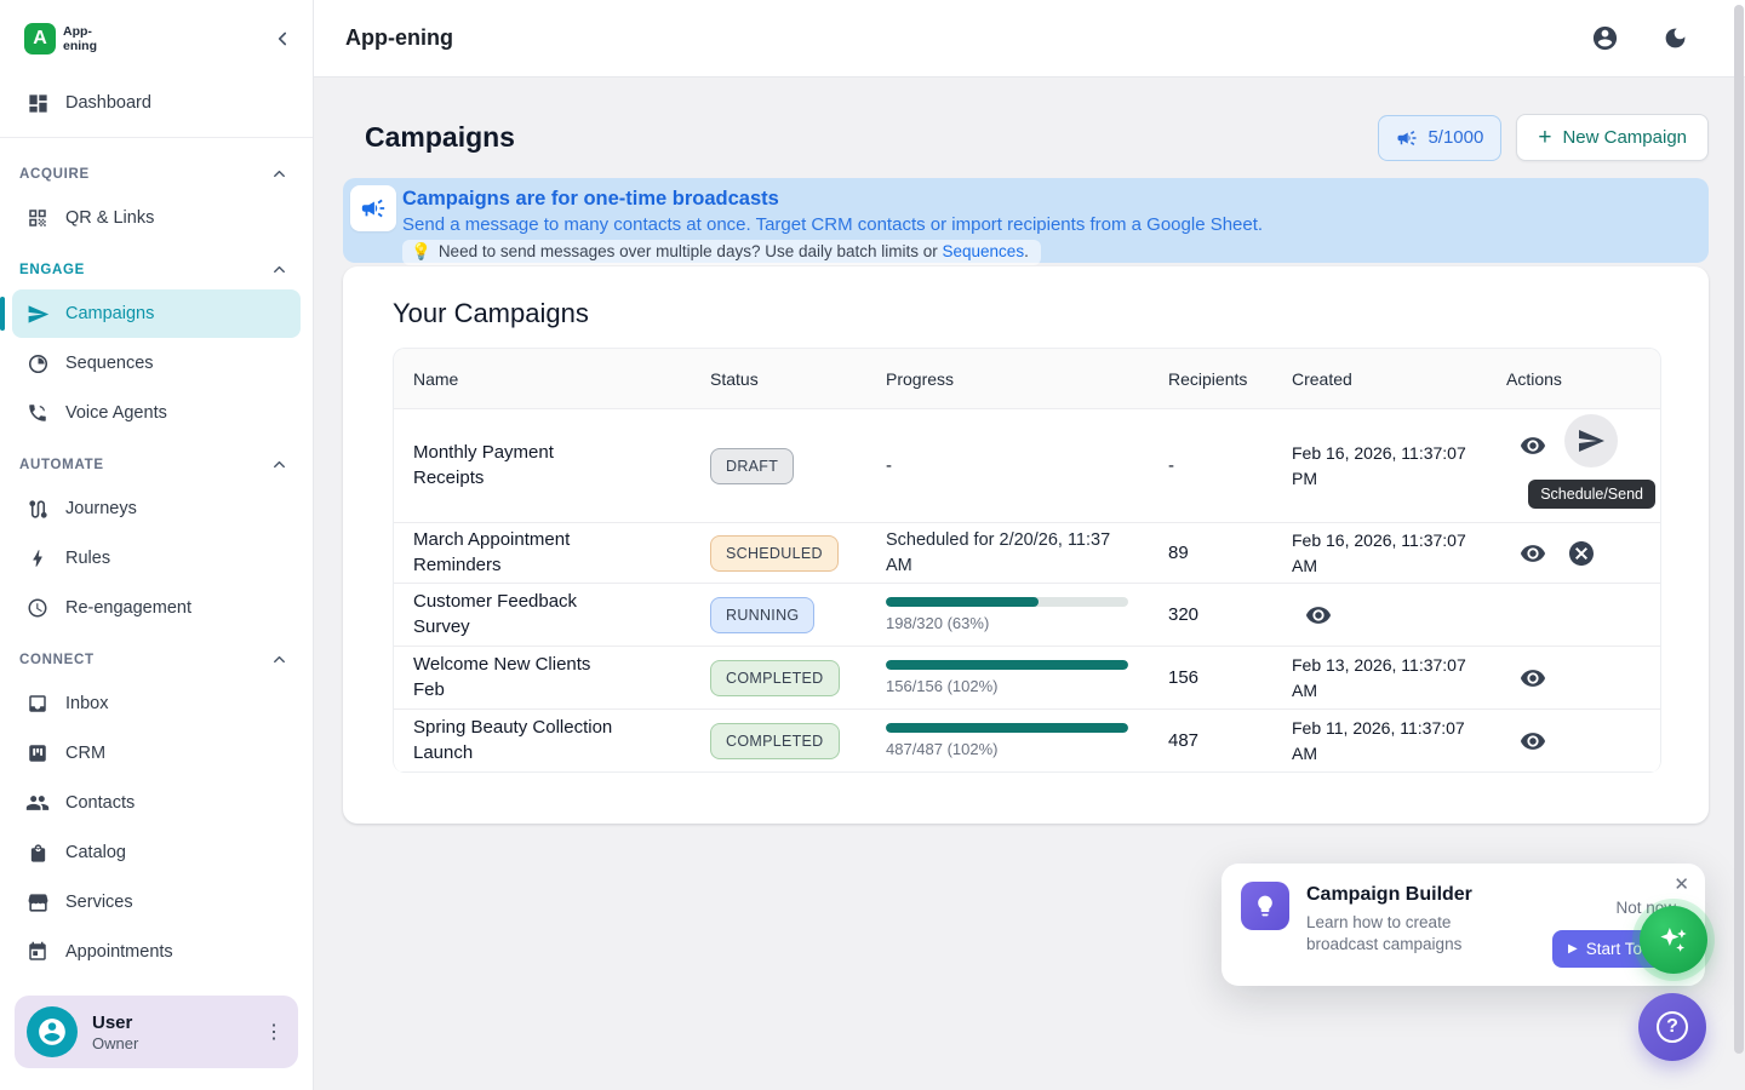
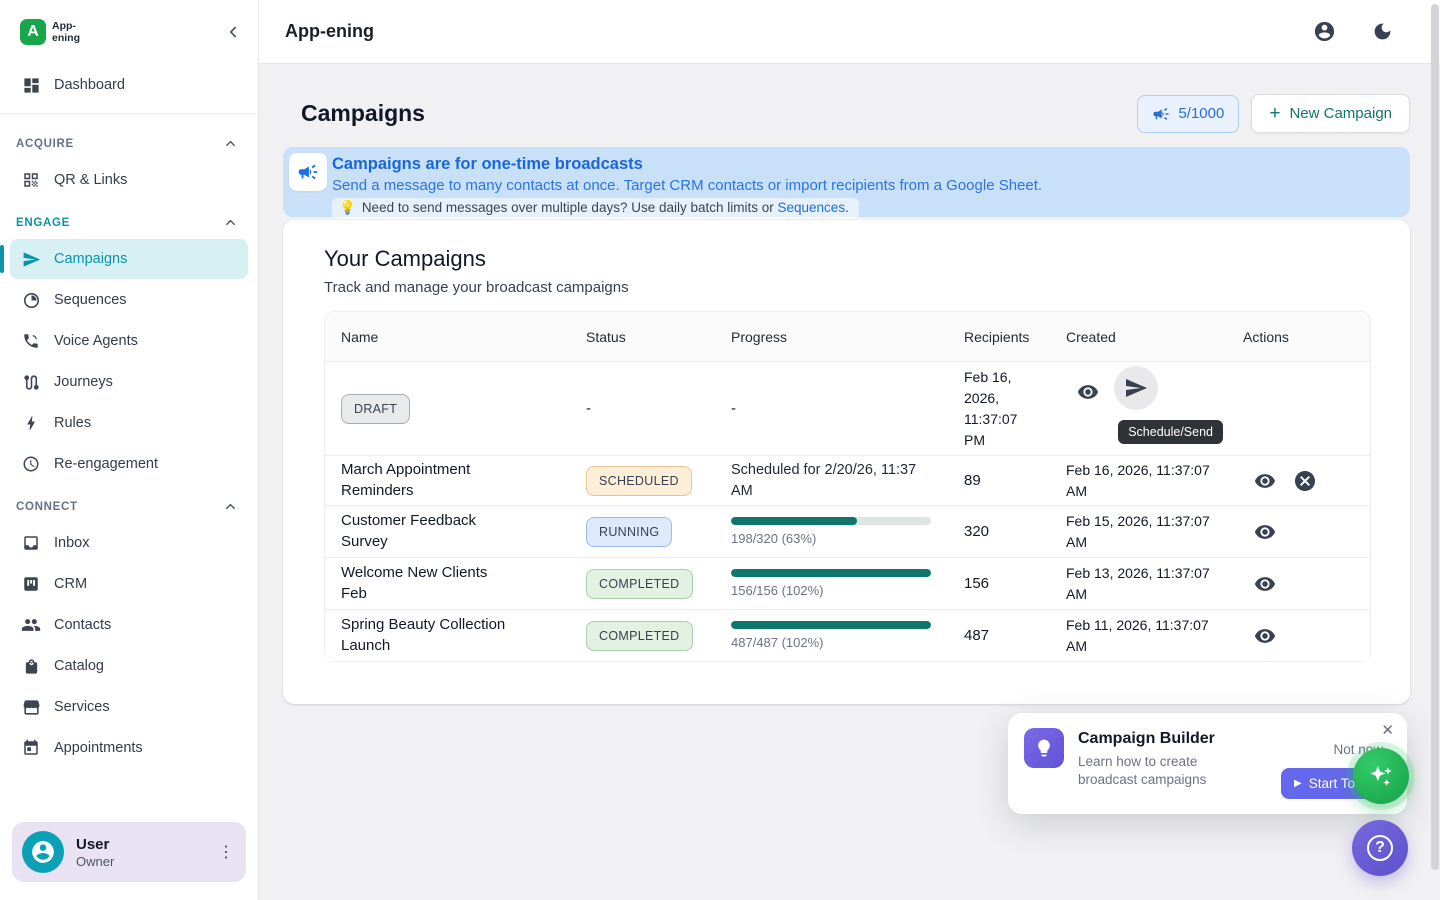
  A
  App-
  ening
  Dashboard
  ACQUIRE
  QR & Links
  ENGAGE
  Campaigns
  Sequences
  Voice Agents
- AUTOMATE
  Journeys
  Rules
  Re-engagement
  CONNECT
  Inbox
  CRM
  Contacts
  Catalog
  Services
  Appointments
  User
  Owner
  ⋮
  App-ening
  Campaigns
  5/1000
  +
  New Campaign
  Campaigns are for one-time broadcasts
  Send a message to many contacts at once. Target CRM contacts or import recipients from a Google Sheet.
  💡
  Need to send messages over multiple days? Use daily batch limits or Sequences.
  Your Campaigns
+ Track and manage your broadcast campaigns
  Name
  Status
  Progress
  Recipients
  Created
  Actions
- Monthly Payment Receipts
  DRAFT
  -
  -
  Feb 16, 2026, 11:37:07 PM
  Schedule/Send
  March Appointment Reminders
  SCHEDULED
  Scheduled for 2/20/26, 11:37 AM
  89
  Feb 16, 2026, 11:37:07 AM
  Customer Feedback Survey
  RUNNING
  198/320 (63%)
  320
+ Feb 15, 2026, 11:37:07 AM
  Welcome New Clients Feb
  COMPLETED
  156/156 (102%)
  156
  Feb 13, 2026, 11:37:07 AM
  Spring Beauty Collection Launch
  COMPLETED
  487/487 (102%)
  487
  Feb 11, 2026, 11:37:07 AM
  ✕
  Campaign Builder
  Learn how to create broadcast campaigns
  ▶
  Start To
  ?
